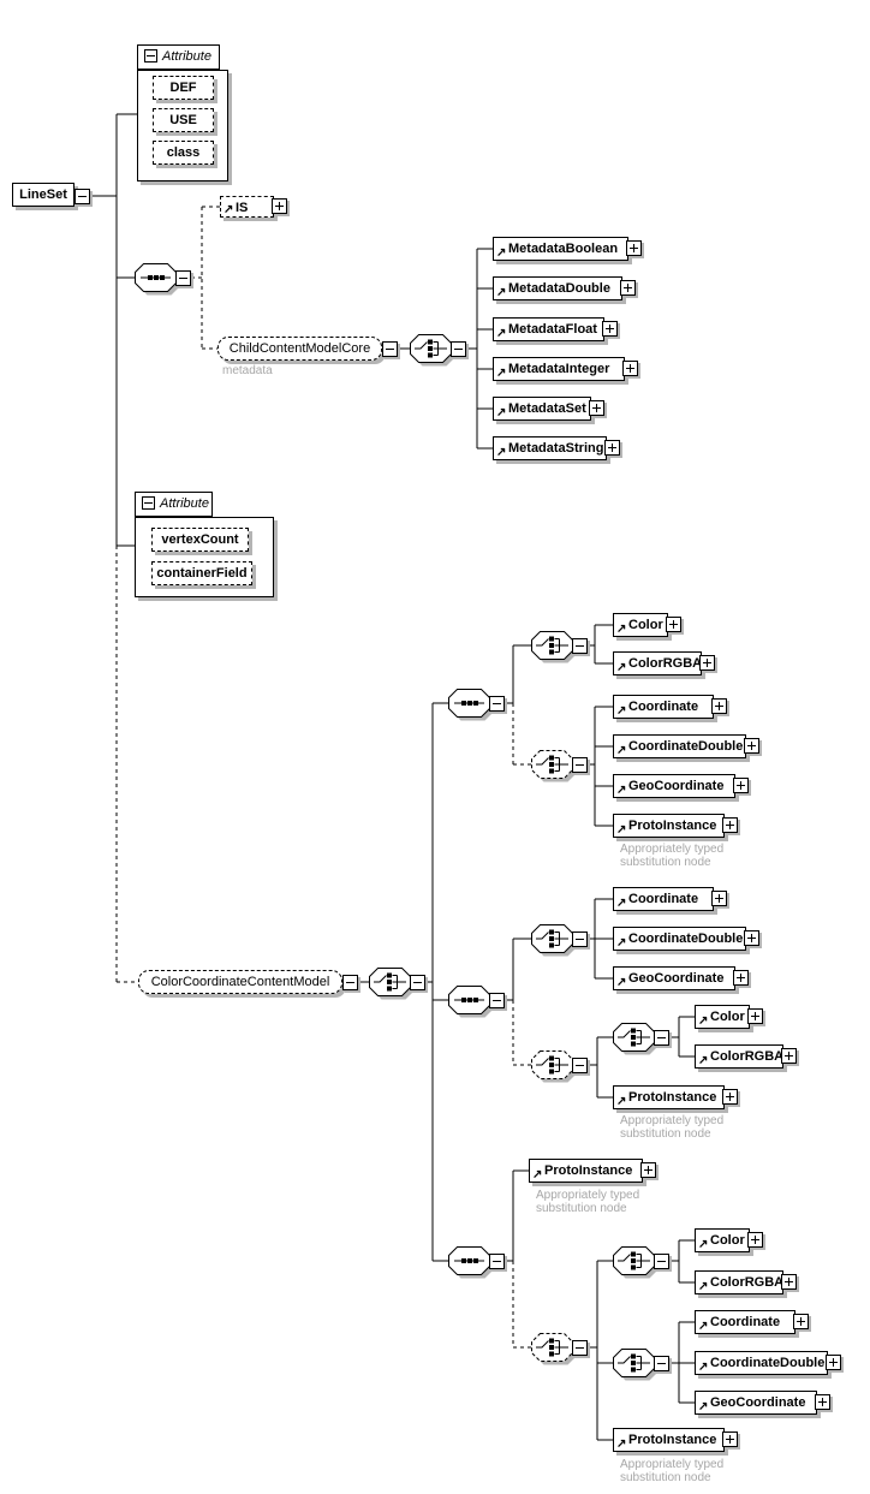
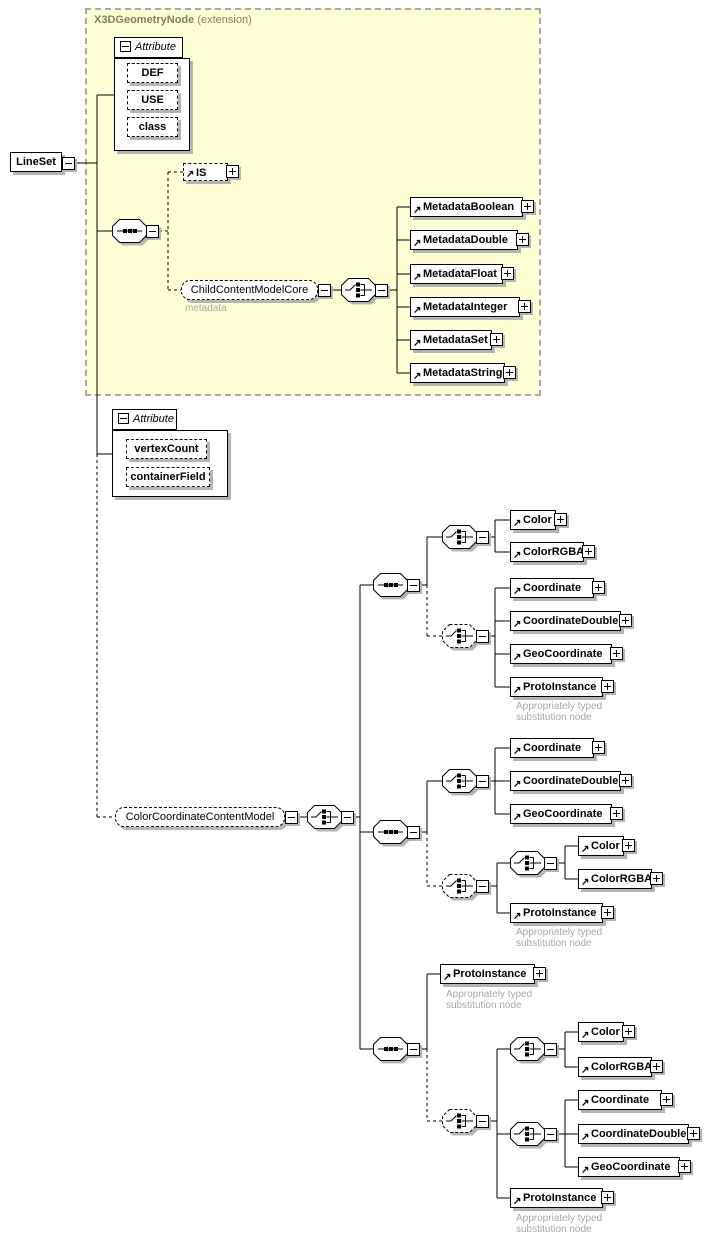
+ X3DGeometryNode (extension)
  LineSet
  Attribute
  DEF
  USE
  class
  ↗
  IS
  ChildContentModelCore
  metadata
  ↗
  MetadataBoolean
  ↗
  MetadataDouble
  ↗
  MetadataFloat
  ↗
  MetadataInteger
  ↗
  MetadataSet
  ↗
  MetadataString
  Attribute
  vertexCount
  containerField
  ColorCoordinateContentModel
  ↗
  Color
  ↗
  ColorRGBA
  ↗
  Coordinate
  ↗
  CoordinateDouble
  ↗
  GeoCoordinate
  ↗
  ProtoInstance
  Appropriately typed
  substitution node
  ↗
  Coordinate
  ↗
  CoordinateDouble
  ↗
  GeoCoordinate
  ↗
  Color
  ↗
  ColorRGBA
  ↗
  ProtoInstance
  Appropriately typed
  substitution node
  ↗
  ProtoInstance
  Appropriately typed
  substitution node
  ↗
  Color
  ↗
  ColorRGBA
  ↗
  Coordinate
  ↗
  CoordinateDouble
  ↗
  GeoCoordinate
  ↗
  ProtoInstance
  Appropriately typed
  substitution node
